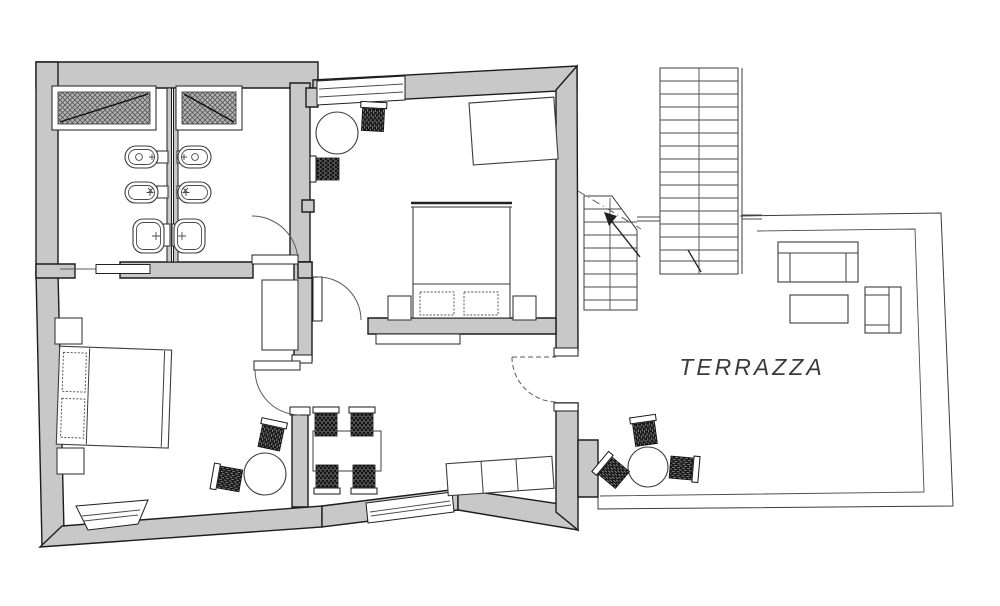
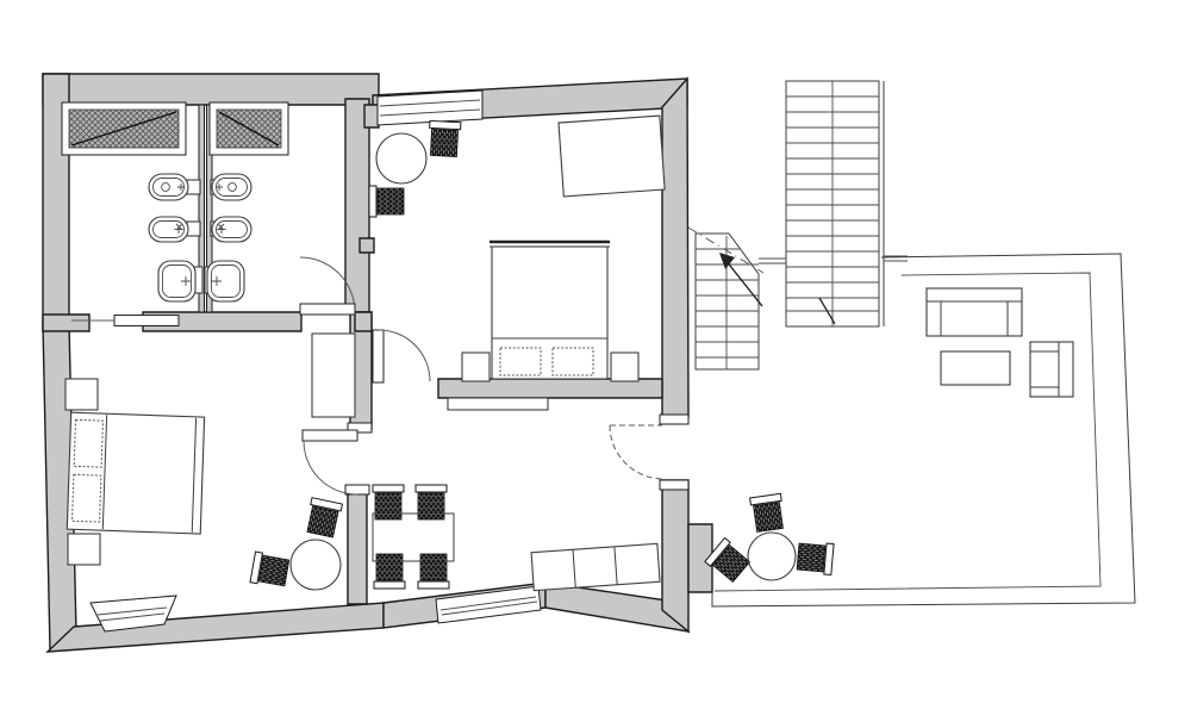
- TERRAZZA
